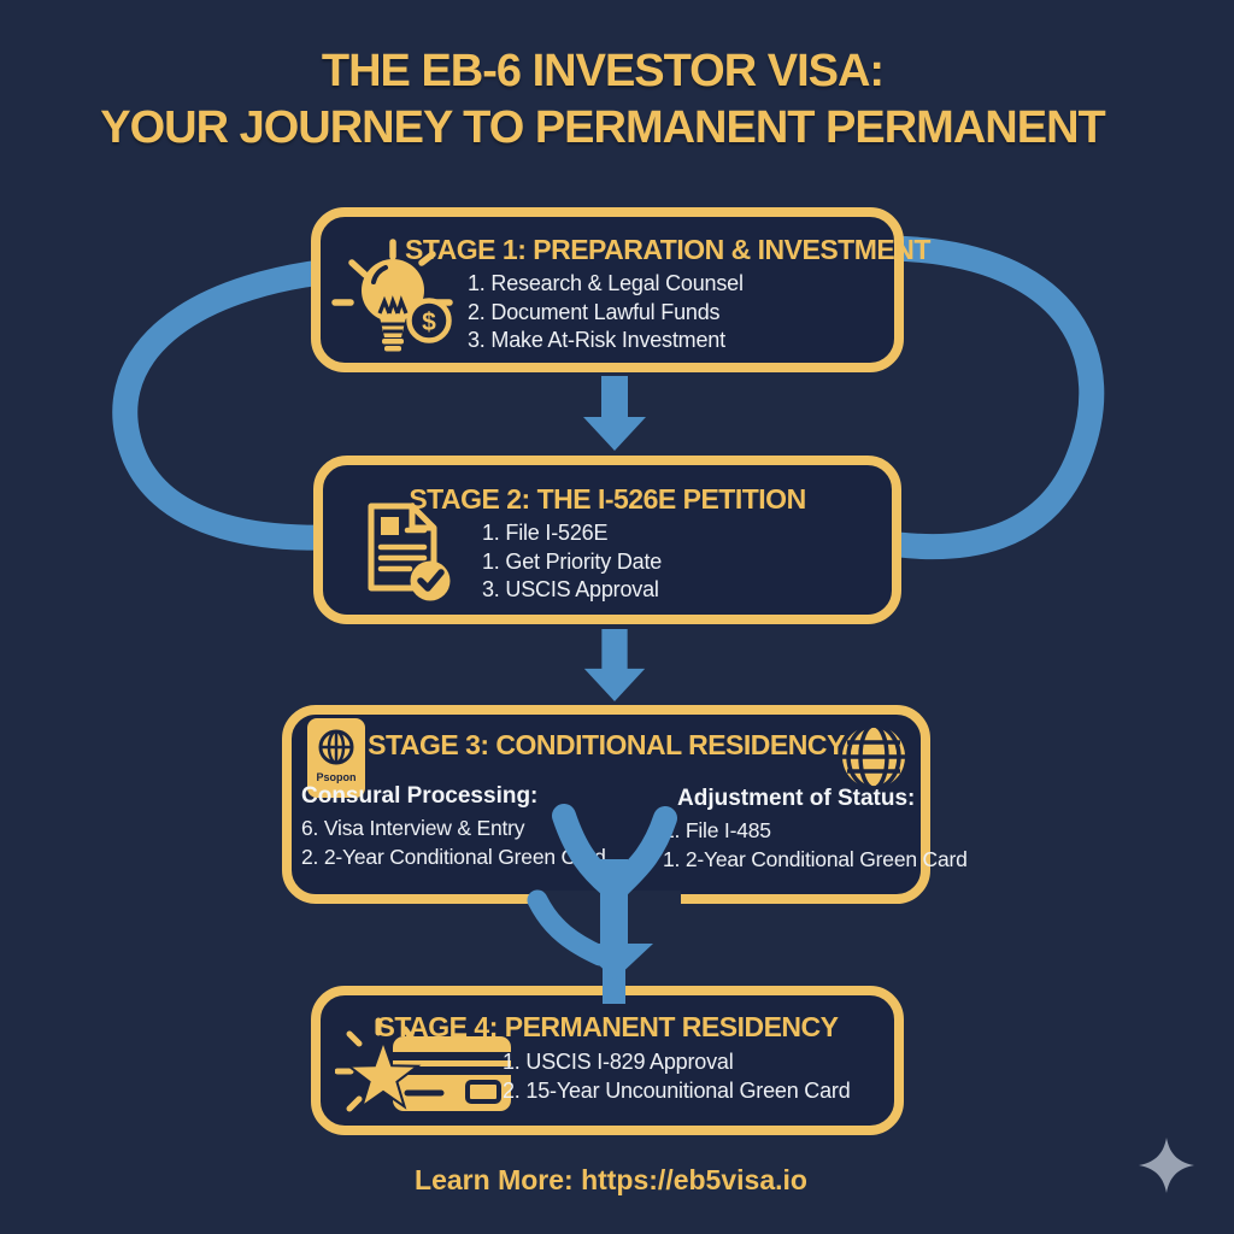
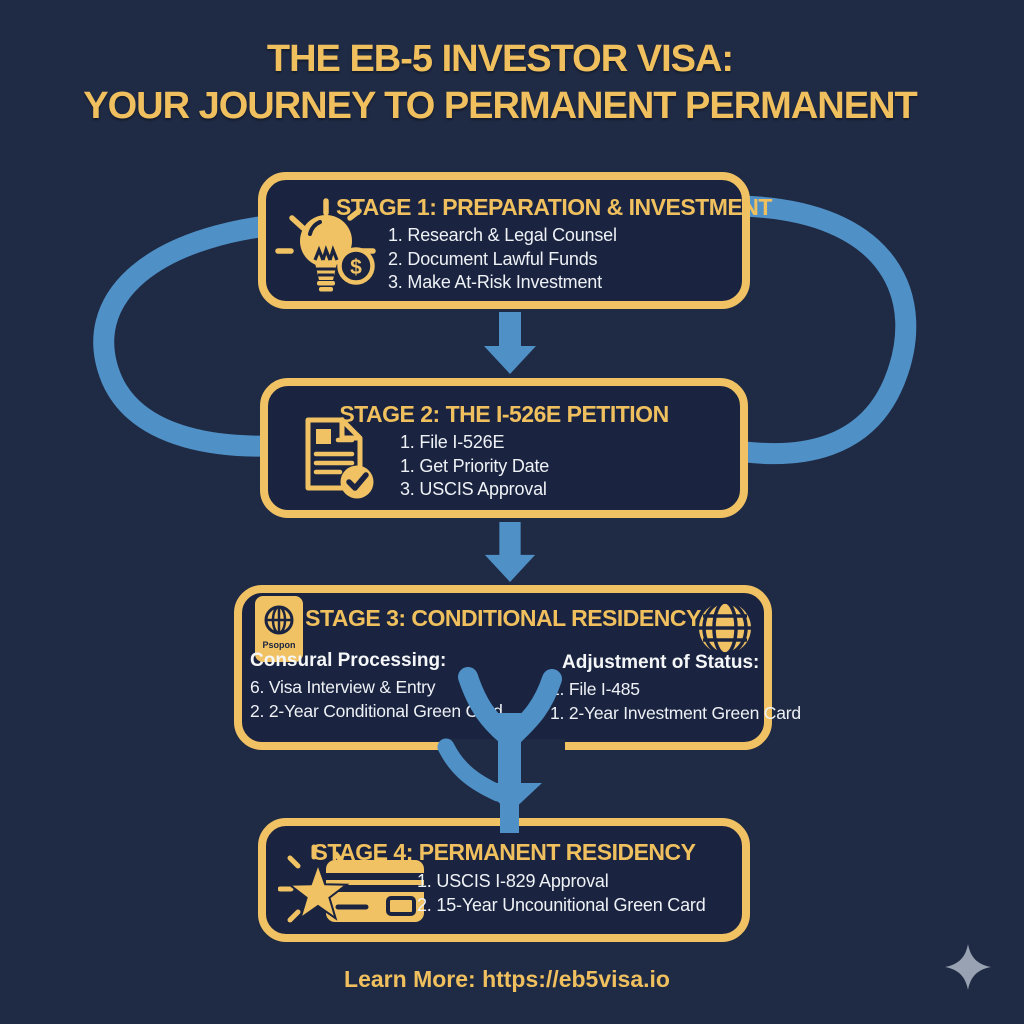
- THE EB-6 INVESTOR VISA:
+ THE EB-5 INVESTOR VISA:
  YOUR JOURNEY TO PERMANENT PERMANENT
  $
  STAGE 1: PREPARATION & INVESTMENT
  1. Research & Legal Counsel
  2. Document Lawful Funds
  3. Make At-Risk Investment
  STAGE 2: THE I-526E PETITION
  1. File I-526E
  1. Get Priority Date
  3. USCIS Approval
  Psopon
  STAGE 3: CONDITIONAL RESIDENCY
  Consural Processing:
  6. Visa Interview & Entry
  2. 2-Year Conditional Green Cd
  Adjustment of Status:
  . File I-485
- 1. 2-Year Conditional Green Card
+ 1. 2-Year Investment Green Card
  STAGE 4: PERMANENT RESIDENCY
  1. USCIS I-829 Approval
  2. 15-Year Uncounitional Green Card
  Learn More: https://eb5visa.io
